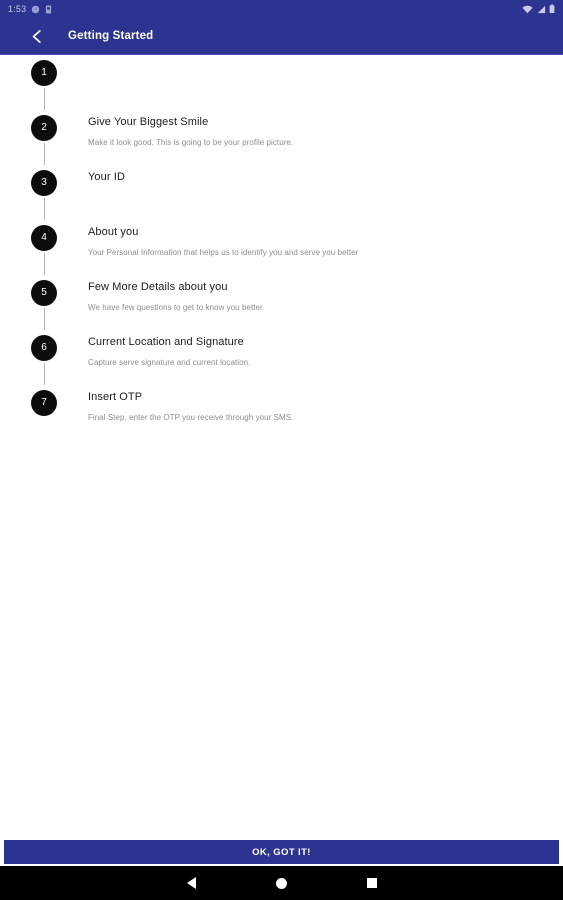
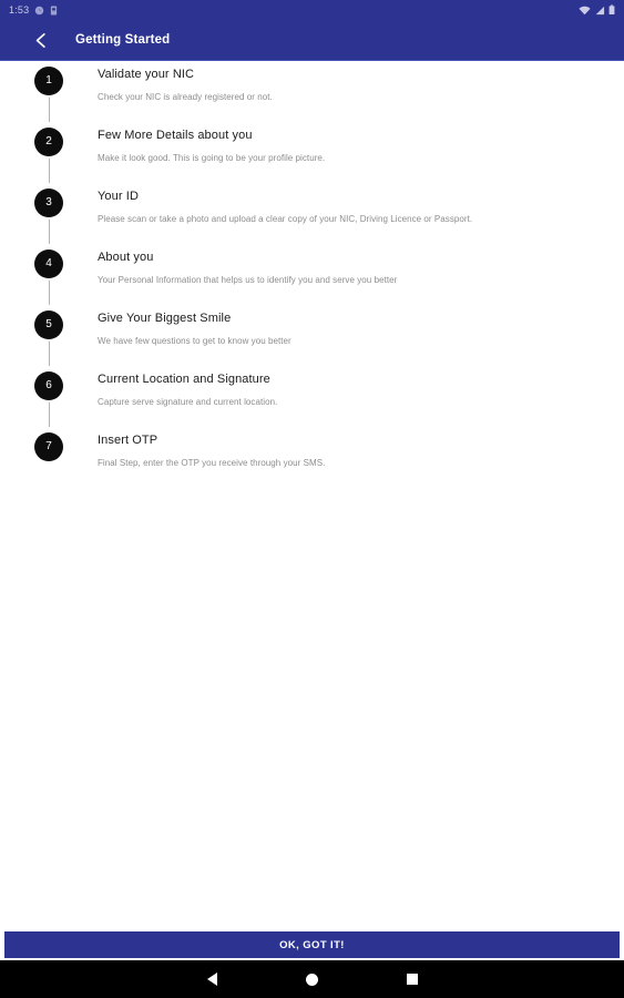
  1:53
  Getting Started
  1
+ Validate your NIC
+ Check your NIC is already registered or not.
  2
- Give Your Biggest Smile
+ Few More Details about you
  Make it look good. This is going to be your profile picture.
  3
  Your ID
+ Please scan or take a photo and upload a clear copy of your NIC, Driving Licence or Passport.
  4
  About you
  Your Personal Information that helps us to identify you and serve you better
  5
- Few More Details about you
+ Give Your Biggest Smile
  We have few questions to get to know you better
  6
  Current Location and Signature
  Capture serve signature and current location.
  7
  Insert OTP
  Final Step, enter the OTP you receive through your SMS.
  OK, GOT IT!
